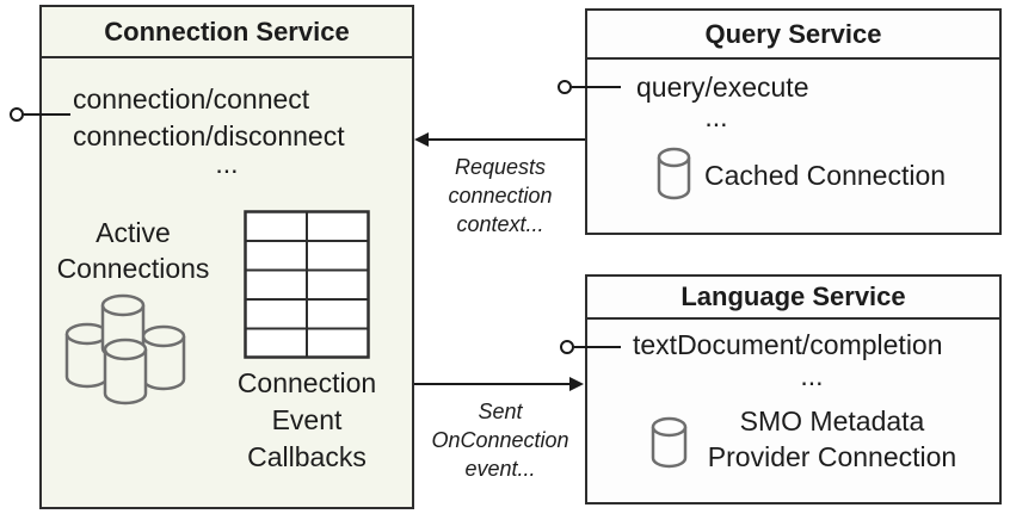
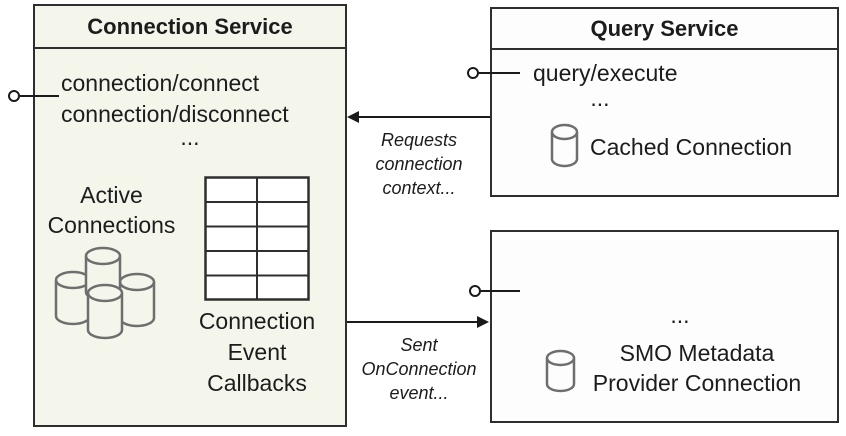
  Connection Service
  connection/connect
  connection/disconnect
  ...
  Active
  Connections
  Connection
  Event
  Callbacks
  Query Service
  query/execute
  ...
  Cached Connection
- Language Service
- textDocument/completion
  ...
  SMO Metadata
  Provider Connection
  Requests
  connection
  context...
  Sent
  OnConnection
  event...
